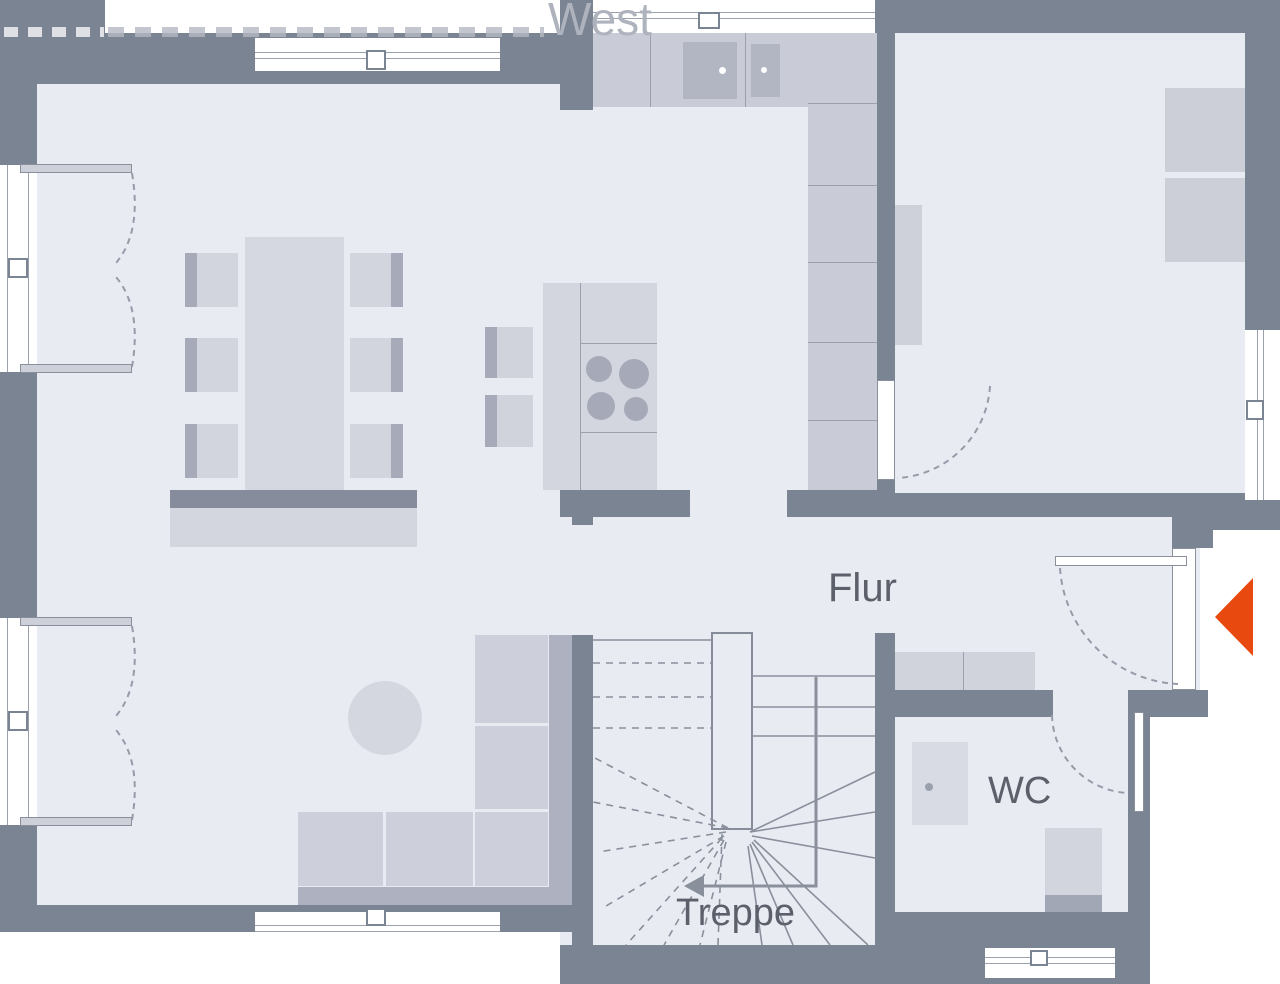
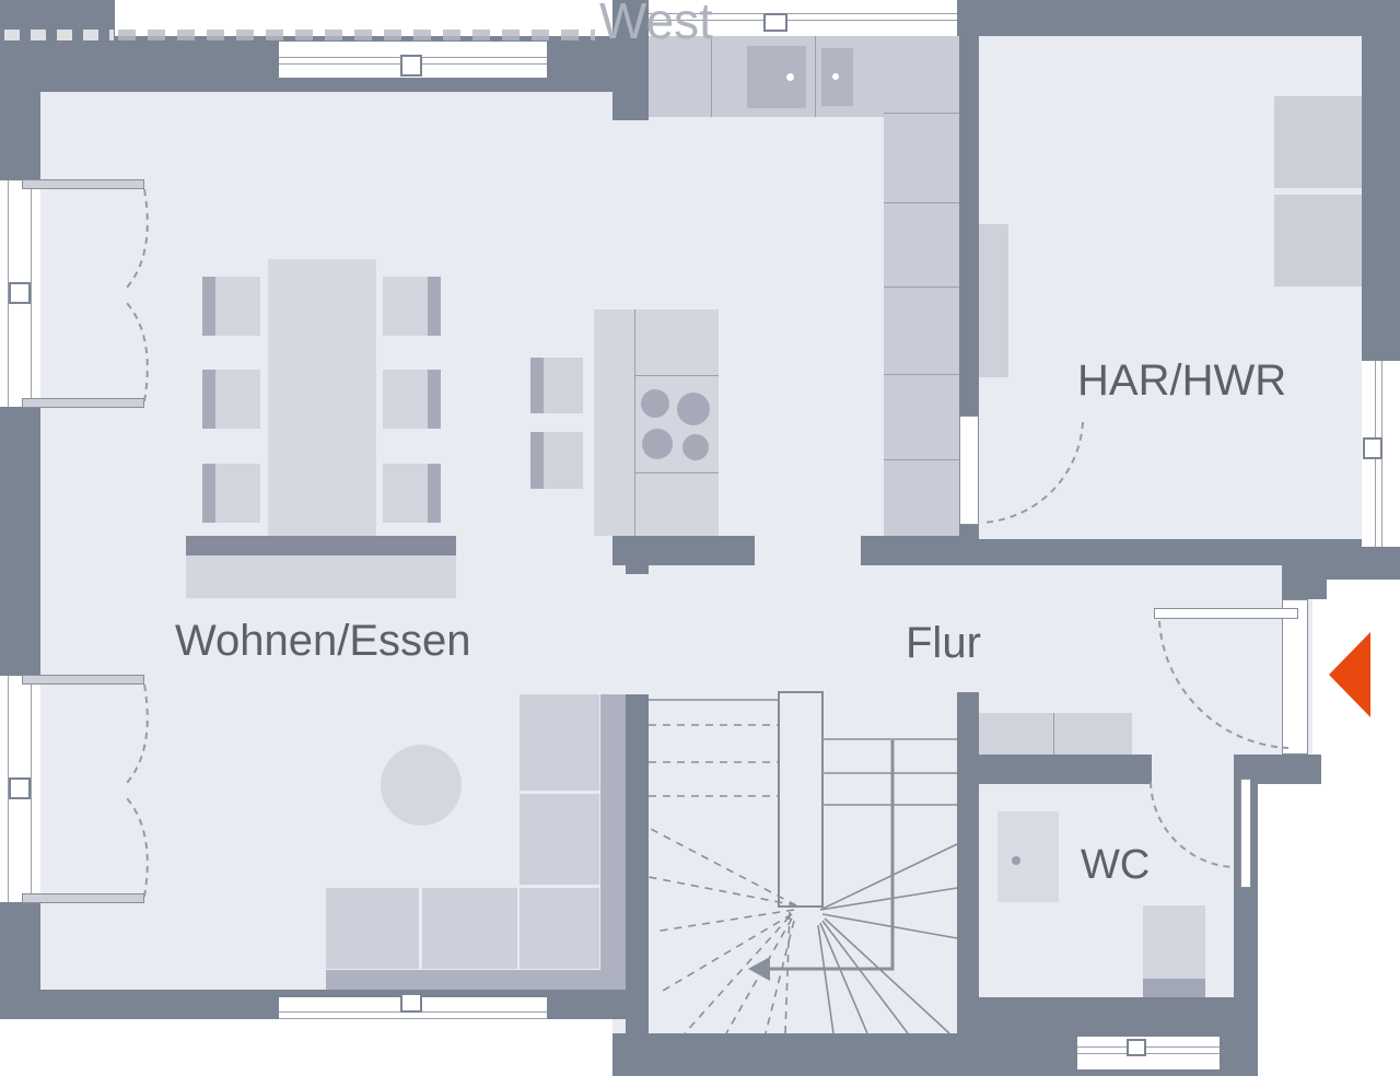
+ HAR/HWR
+ Wohnen/Essen
  Flur
  WC
- Treppe
  West
